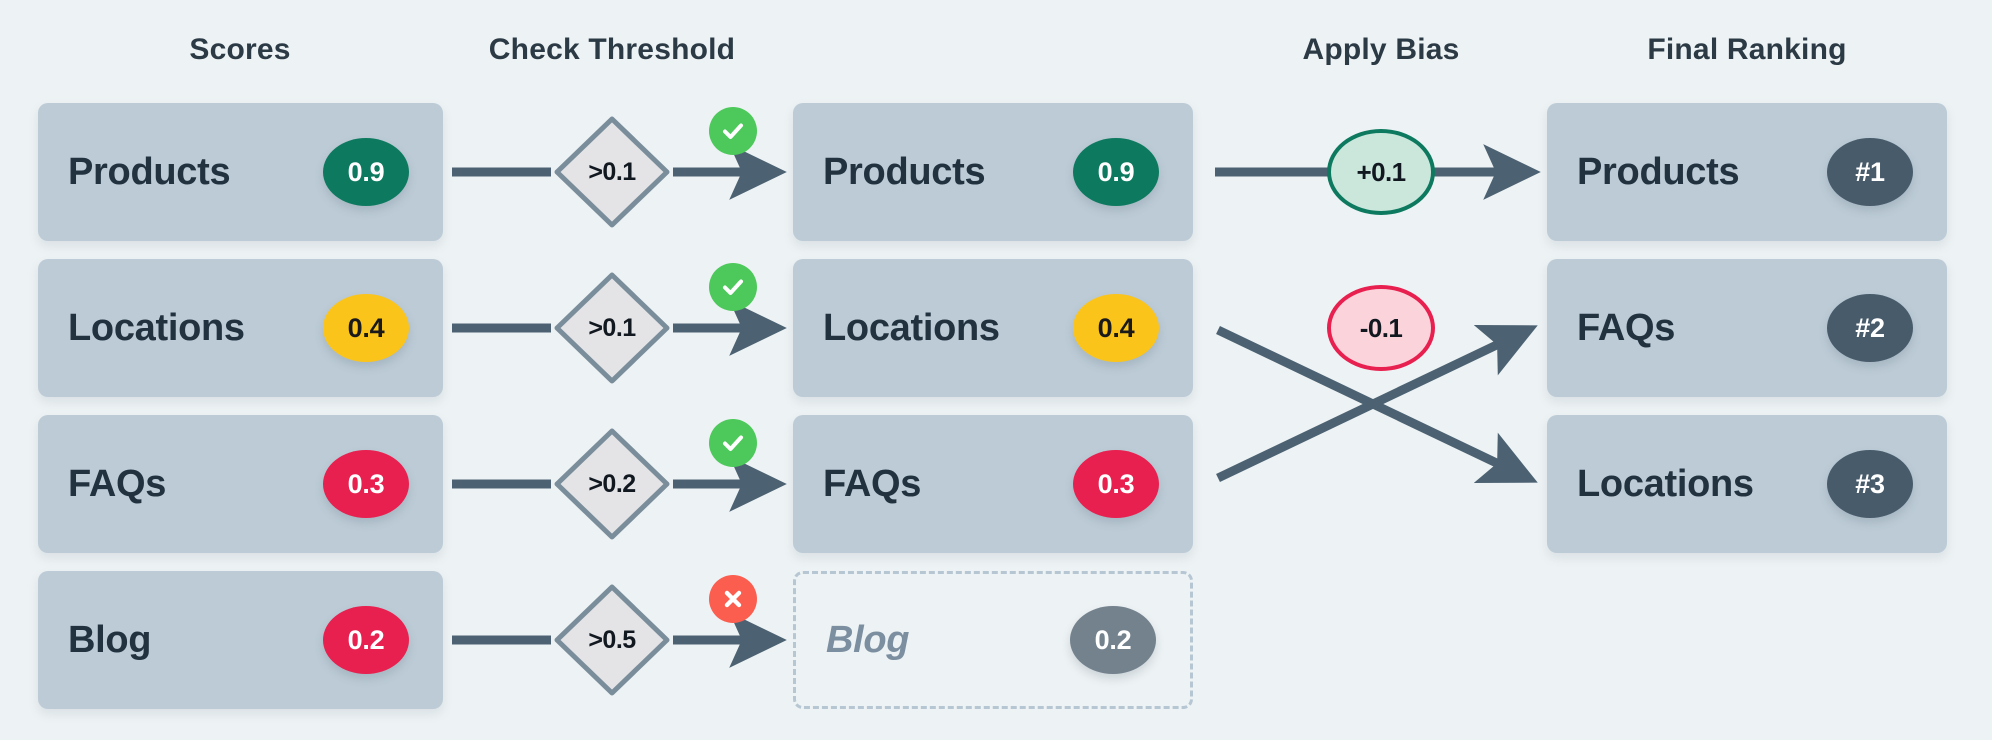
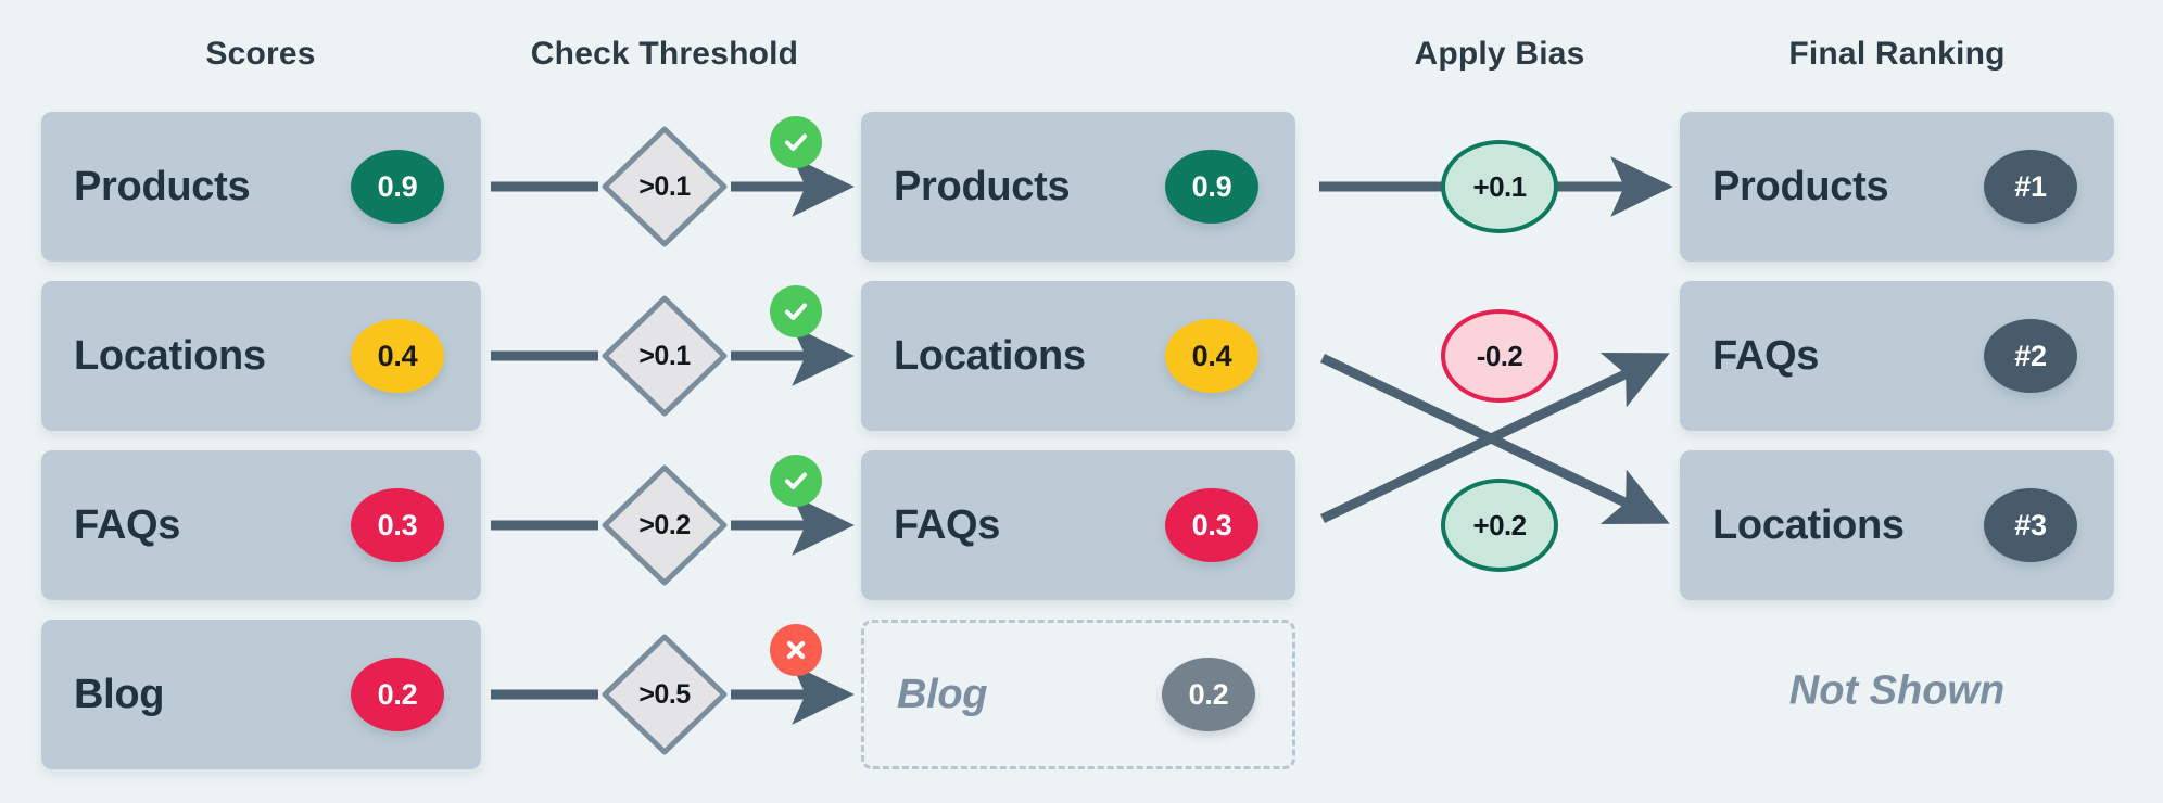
  Scores
  Check Threshold
  Apply Bias
  Final Ranking
  Products
  0.9
  Locations
  0.4
  FAQs
  0.3
  Blog
  0.2
  >0.1
  >0.1
  >0.2
  >0.5
  Products
  0.9
  Locations
  0.4
  FAQs
  0.3
  Blog
  0.2
  +0.1
- -0.1
+ -0.2
+ +0.2
  Products
  #1
  FAQs
  #2
  Locations
  #3
+ Not Shown
